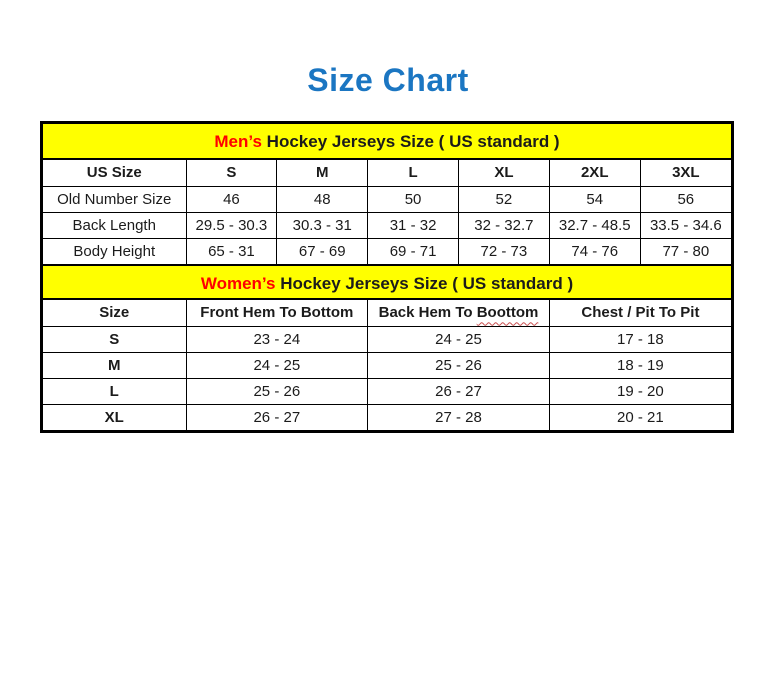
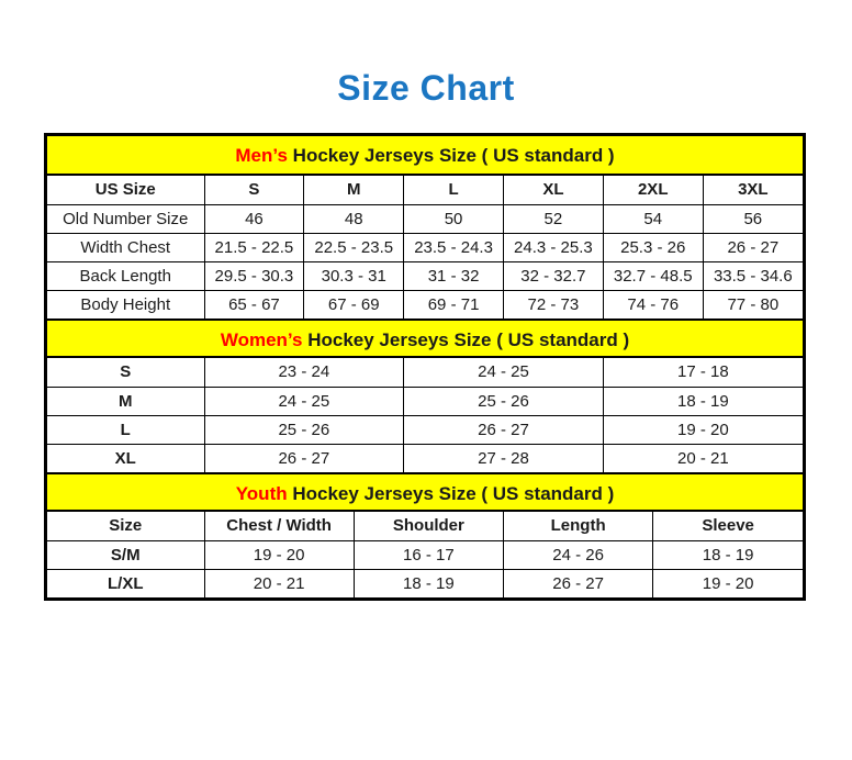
  Size Chart
  Men’s Hockey Jerseys Size ( US standard )
  US Size	S	M	L	XL	2XL	3XL
  Old Number Size	46	48	50	52	54	56
+ Width Chest	21.5 - 22.5	22.5 - 23.5	23.5 - 24.3	24.3 - 25.3	25.3 - 26	26 - 27
  Back Length	29.5 - 30.3	30.3 - 31	31 - 32	32 - 32.7	32.7 - 48.5	33.5 - 34.6
- Body Height	65 - 31	67 - 69	69 - 71	72 - 73	74 - 76	77 - 80
+ Body Height	65 - 67	67 - 69	69 - 71	72 - 73	74 - 76	77 - 80
  Women’s Hockey Jerseys Size ( US standard )
- Size	Front Hem To Bottom	Back Hem To Boottom	Chest / Pit To Pit
  S	23 - 24	24 - 25	17 - 18
  M	24 - 25	25 - 26	18 - 19
  L	25 - 26	26 - 27	19 - 20
  XL	26 - 27	27 - 28	20 - 21
+ Youth Hockey Jerseys Size ( US standard )
+ Size	Chest / Width	Shoulder	Length	Sleeve
+ S/M	19 - 20	16 - 17	24 - 26	18 - 19
+ L/XL	20 - 21	18 - 19	26 - 27	19 - 20
